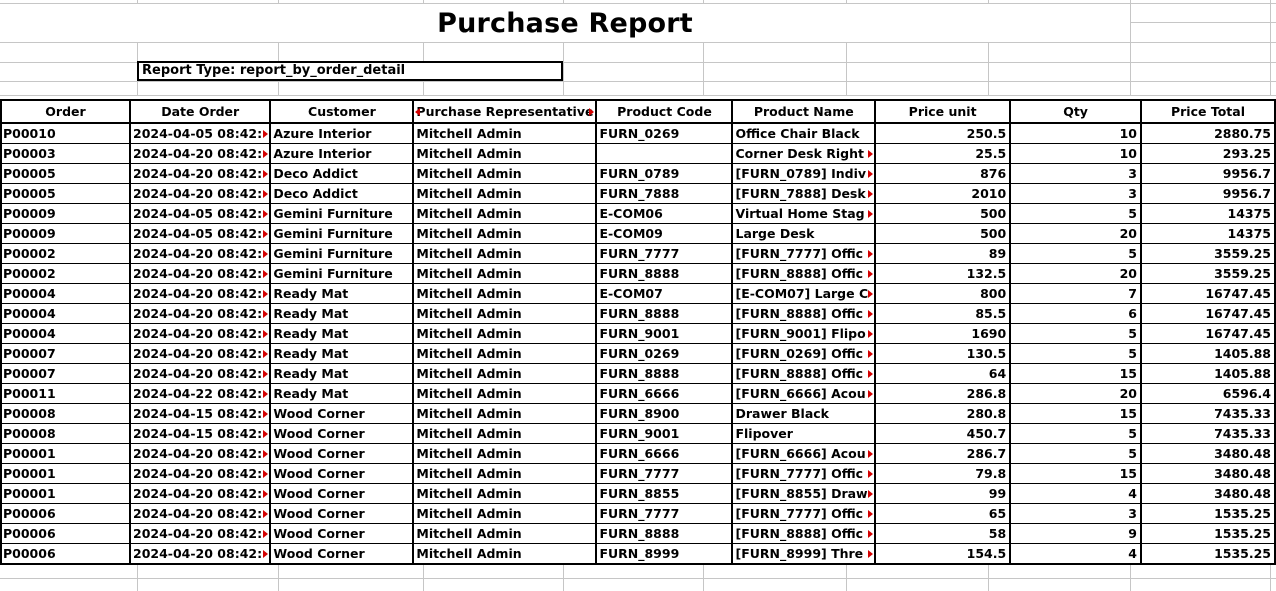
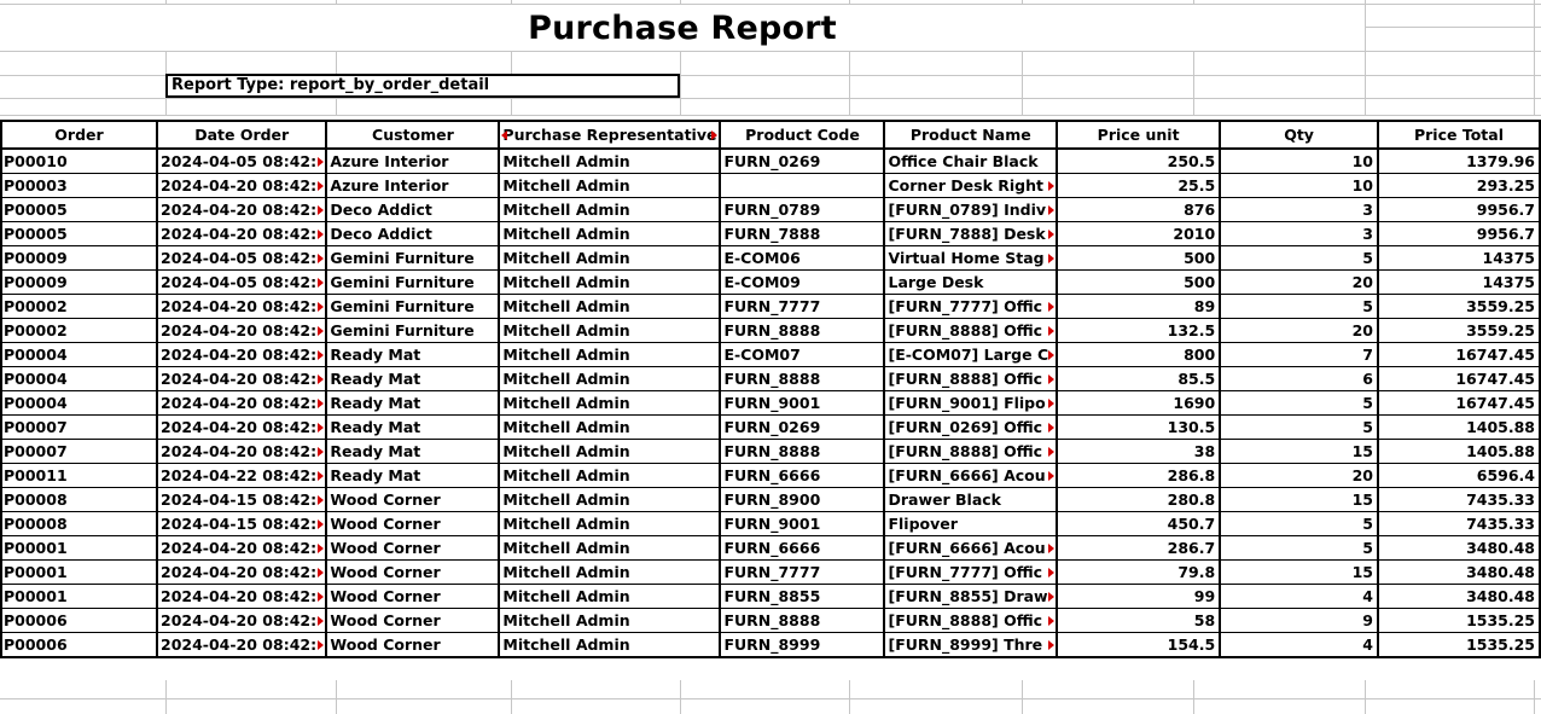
  Purchase Report
  Report Type: report_by_order_detail
  Order	Date Order	Customer	Purchase Representative	Product Code	Product Name	Price unit	Qty	Price Total
- P00010	2024-04-05 08:42:	Azure Interior	Mitchell Admin	FURN_0269	Office Chair Black	250.5	10	2880.75
+ P00010	2024-04-05 08:42:	Azure Interior	Mitchell Admin	FURN_0269	Office Chair Black	250.5	10	1379.96
  P00003	2024-04-20 08:42:	Azure Interior	Mitchell Admin		Corner Desk Right	25.5	10	293.25
  P00005	2024-04-20 08:42:	Deco Addict	Mitchell Admin	FURN_0789	[FURN_0789] Indiv	876	3	9956.7
  P00005	2024-04-20 08:42:	Deco Addict	Mitchell Admin	FURN_7888	[FURN_7888] Desk	2010	3	9956.7
  P00009	2024-04-05 08:42:	Gemini Furniture	Mitchell Admin	E-COM06	Virtual Home Stag	500	5	14375
  P00009	2024-04-05 08:42:	Gemini Furniture	Mitchell Admin	E-COM09	Large Desk	500	20	14375
  P00002	2024-04-20 08:42:	Gemini Furniture	Mitchell Admin	FURN_7777	[FURN_7777] Offic	89	5	3559.25
  P00002	2024-04-20 08:42:	Gemini Furniture	Mitchell Admin	FURN_8888	[FURN_8888] Offic	132.5	20	3559.25
  P00004	2024-04-20 08:42:	Ready Mat	Mitchell Admin	E-COM07	[E-COM07] Large C	800	7	16747.45
  P00004	2024-04-20 08:42:	Ready Mat	Mitchell Admin	FURN_8888	[FURN_8888] Offic	85.5	6	16747.45
  P00004	2024-04-20 08:42:	Ready Mat	Mitchell Admin	FURN_9001	[FURN_9001] Flipo	1690	5	16747.45
  P00007	2024-04-20 08:42:	Ready Mat	Mitchell Admin	FURN_0269	[FURN_0269] Offic	130.5	5	1405.88
- P00007	2024-04-20 08:42:	Ready Mat	Mitchell Admin	FURN_8888	[FURN_8888] Offic	64	15	1405.88
+ P00007	2024-04-20 08:42:	Ready Mat	Mitchell Admin	FURN_8888	[FURN_8888] Offic	38	15	1405.88
  P00011	2024-04-22 08:42:	Ready Mat	Mitchell Admin	FURN_6666	[FURN_6666] Acou	286.8	20	6596.4
  P00008	2024-04-15 08:42:	Wood Corner	Mitchell Admin	FURN_8900	Drawer Black	280.8	15	7435.33
  P00008	2024-04-15 08:42:	Wood Corner	Mitchell Admin	FURN_9001	Flipover	450.7	5	7435.33
  P00001	2024-04-20 08:42:	Wood Corner	Mitchell Admin	FURN_6666	[FURN_6666] Acou	286.7	5	3480.48
  P00001	2024-04-20 08:42:	Wood Corner	Mitchell Admin	FURN_7777	[FURN_7777] Offic	79.8	15	3480.48
  P00001	2024-04-20 08:42:	Wood Corner	Mitchell Admin	FURN_8855	[FURN_8855] Draw	99	4	3480.48
- P00006	2024-04-20 08:42:	Wood Corner	Mitchell Admin	FURN_7777	[FURN_7777] Offic	65	3	1535.25
  P00006	2024-04-20 08:42:	Wood Corner	Mitchell Admin	FURN_8888	[FURN_8888] Offic	58	9	1535.25
  P00006	2024-04-20 08:42:	Wood Corner	Mitchell Admin	FURN_8999	[FURN_8999] Thre	154.5	4	1535.25
